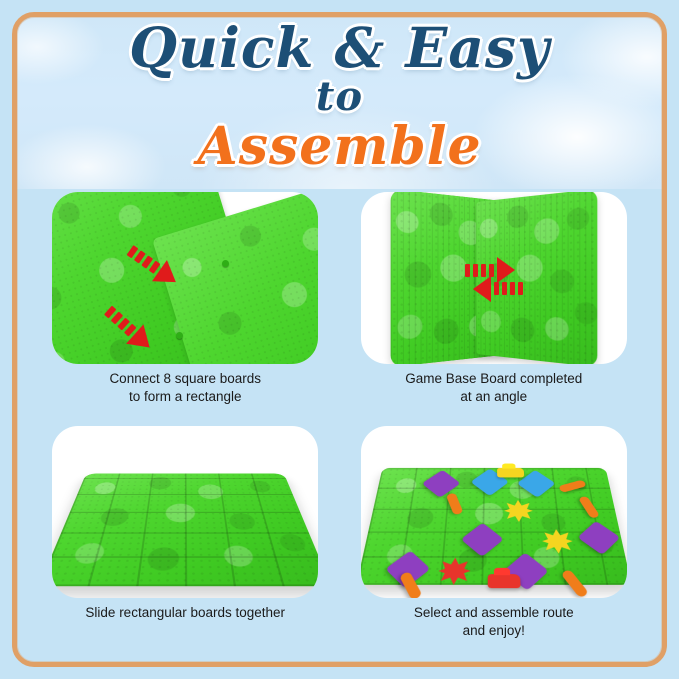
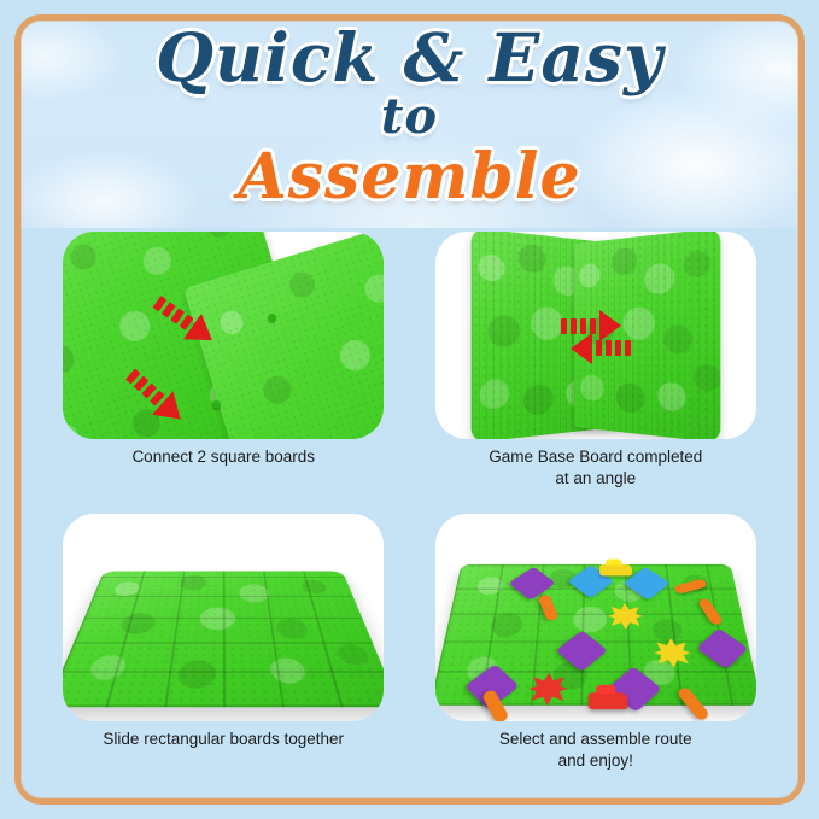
  Quick & Easy
  to
  Assemble
- Connect 8 square boards
+ Connect 2 square boards
- to form a rectangle
  Game Base Board completed
  at an angle
  Slide rectangular boards together
  Select and assemble route
  and enjoy!
